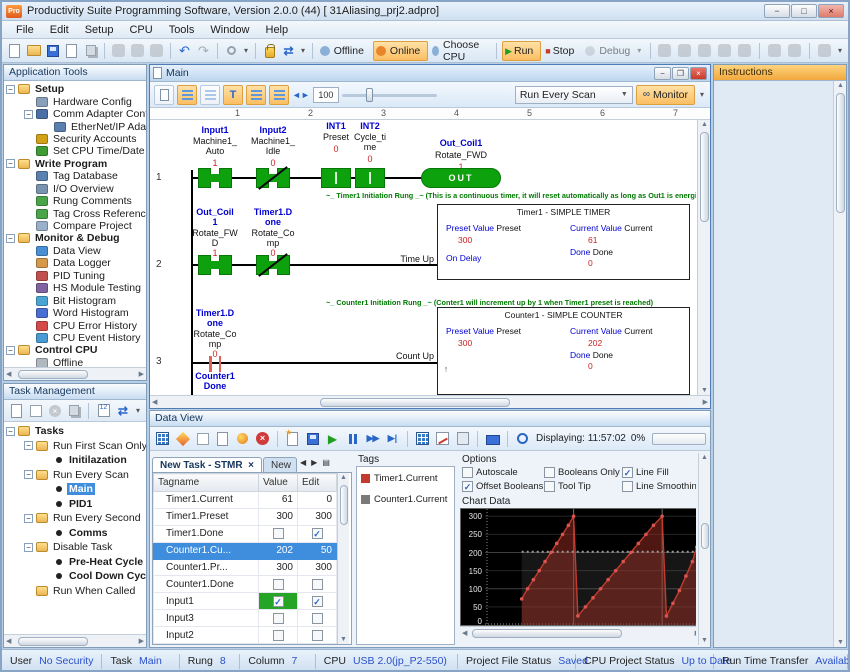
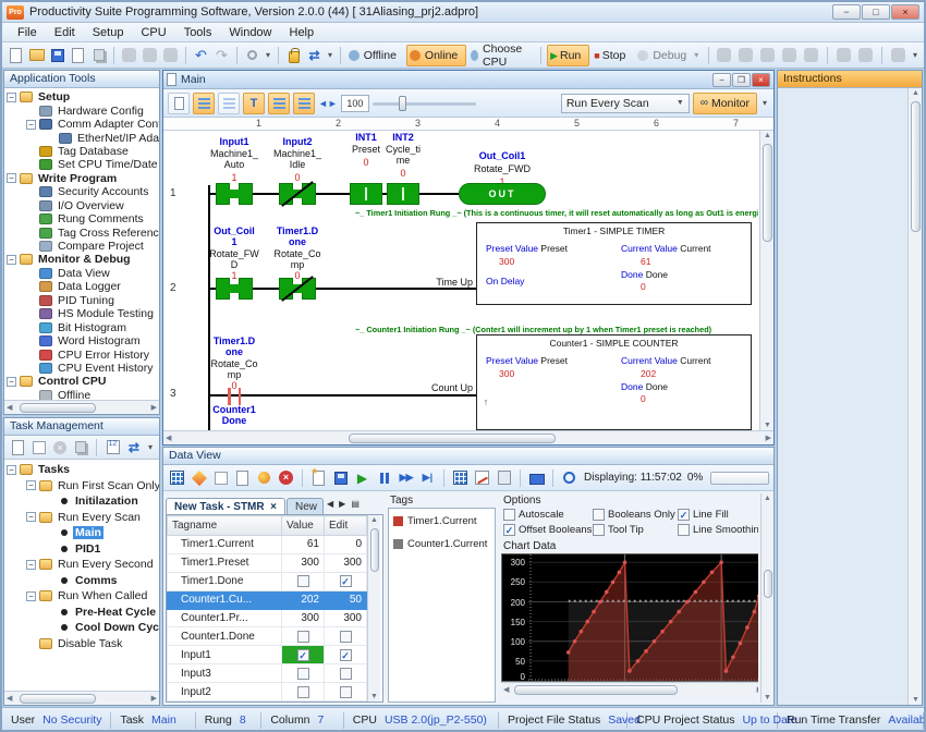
  Productivity Suite Programming Software, Version 2.0.0 (44) [ 31Aliasing_prj2.adpro]
  −
  □
  ×
  File
  Edit
  Setup
  CPU
  Tools
  Window
  Help
  ↶
  ↷
  ▾
  ⇄
  ▾
  Offline
  Online
  Choose CPU
  ▶
  Run
  ■
  Stop
  Debug
  ▾
  ▾
  Application Tools
  −
  Setup
  Hardware Config
  −
  Comm Adapter Con
  EtherNet/IP Ada
- Security Accounts
+ Tag Database
  Set CPU Time/Date
  −
  Write Program
- Tag Database
+ Security Accounts
  I/O Overview
  Rung Comments
  Tag Cross Referenc
  Compare Project
  −
  Monitor & Debug
  Data View
  Data Logger
  PID Tuning
  HS Module Testing
  Bit Histogram
  Word Histogram
  CPU Error History
  CPU Event History
  −
  Control CPU
  Offline
  Task Management
  ×
  ⇄
  ▾
  −
  Tasks
  −
  Run First Scan Only
  Initilazation
  −
  Run Every Scan
  Main
  PID1
  −
  Run Every Second
  Comms
  −
- Disable Task
+ Run When Called
  Pre-Heat Cycle
  Cool Down Cyc
- Run When Called
+ Disable Task
  Main
  −
  ❐
  ×
  T
  ◄►
  100
  Run Every Scan
  ∞
  Monitor
  ▾
  1
  2
  3
  4
  5
  6
  7
  1
  2
  3
  Input1
  Machine1_
  Auto
  1
  Input2
  Machine1_
  Idle
  0
  INT1
  Preset
  0
  INT2
  Cycle_ti
  me
  0
  Out_Coil1
  Rotate_FWD
  1
  OUT
  ~_ Timer1 Initiation Rung _~ (This is a continuous timer, it will reset automatically as long as Out1 is energi
  Out_Coil
  1
  Rotate_FW
  D
  1
  Timer1.D
  one
  Rotate_Co
  mp
  0
  Time Up
  Timer1 - SIMPLE TIMER
  Preset Value Preset
  300
  Current Value Current
  61
  On Delay
  Done Done
  0
  ~_ Counter1 Initiation Rung _~ (Conter1 will increment up by 1 when Timer1 preset is reached)
  Timer1.D
  one
  Rotate_Co
  mp
  0
  Count Up
  Counter1 - SIMPLE COUNTER
  Preset Value Preset
  300
  Current Value Current
  202
  Done Done
  0
  ↑
  Counter1
  Done
  Data View
  ×
  ▶
  ▶▶
  ▶|
  Displaying: 11:57:02
  0%
  New Task - STMR ×
  New
  ◀
  ▶
  ▤
  Tagname	Value	Edit
  Timer1.Current	61	0
  Timer1.Preset	300	300
  Timer1.Done		✓
  Counter1.Cu...	202	50
  Counter1.Pr...	300	300
  Counter1.Done
  Input1	✓	✓
  Input3
  Input2
  Tags
  Timer1.Current
  Counter1.Current
  Options
  Autoscale
  Booleans Only
  ✓
  Line Fill
  ✓
  Offset Booleans
  Tool Tip
  Line Smoothin
  Chart Data
  0
  50
  100
  150
  200
  250
  300
  Instructions
  User
  No Security
  Task
  Main
  Rung
  8
  Column
  7
  CPU
  USB 2.0(jp_P2-550)
  Project File Status
  Saved
  CPU Project Status
  Up to Date
  Run Time Transfer
  Availab
